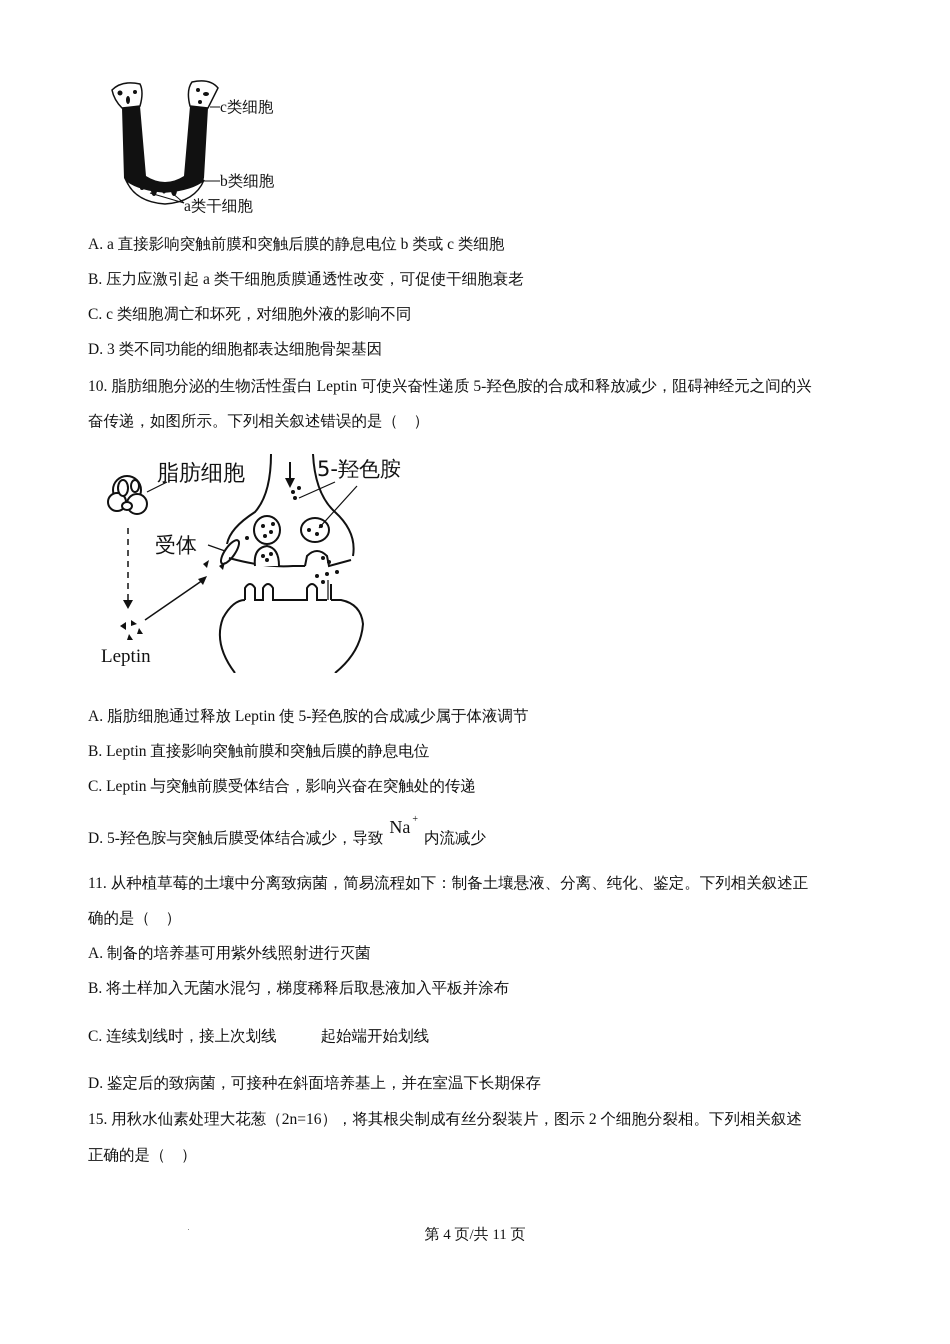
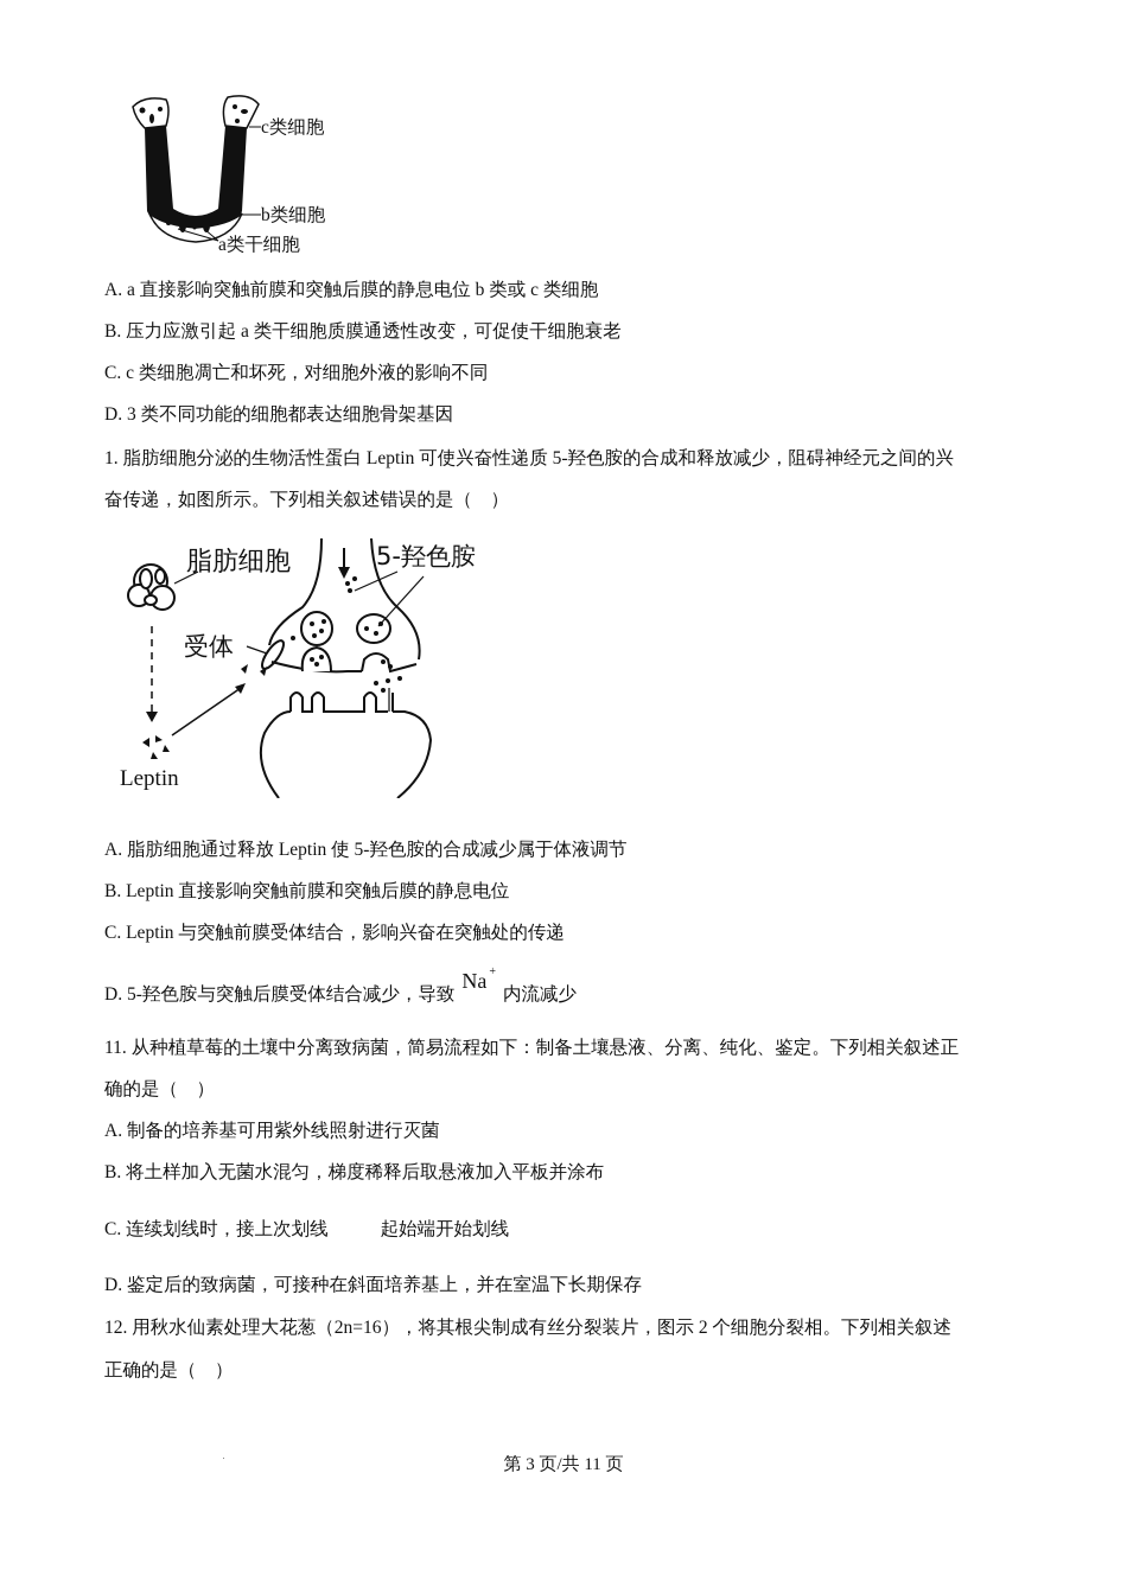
  c类细胞
  b类细胞
  a类干细胞
  A. a 直接影响突触前膜和突触后膜的静息电位 b 类或 c 类细胞
  B. 压力应激引起 a 类干细胞质膜通透性改变，可促使干细胞衰老
  C. c 类细胞凋亡和坏死，对细胞外液的影响不同
  D. 3 类不同功能的细胞都表达细胞骨架基因
- 10. 脂肪细胞分泌的生物活性蛋白 Leptin 可使兴奋性递质 5-羟色胺的合成和释放减少，阻碍神经元之间的兴
+ 1. 脂肪细胞分泌的生物活性蛋白 Leptin 可使兴奋性递质 5-羟色胺的合成和释放减少，阻碍神经元之间的兴
  奋传递，如图所示。下列相关叙述错误的是（ ）
  脂肪细胞
  5-羟色胺
  受体
  Leptin
  A. 脂肪细胞通过释放 Leptin 使 5-羟色胺的合成减少属于体液调节
  B. Leptin 直接影响突触前膜和突触后膜的静息电位
  C. Leptin 与突触前膜受体结合，影响兴奋在突触处的传递
  D. 5-羟色胺与突触后膜受体结合减少，导致Na +内流减少
  11. 从种植草莓的土壤中分离致病菌，简易流程如下：制备土壤悬液、分离、纯化、鉴定。下列相关叙述正
  确的是（ ）
  A. 制备的培养基可用紫外线照射进行灭菌
  B. 将土样加入无菌水混匀，梯度稀释后取悬液加入平板并涂布
  C. 连续划线时，接上次划线 起始端开始划线
  D. 鉴定后的致病菌，可接种在斜面培养基上，并在室温下长期保存
- 15. 用秋水仙素处理大花葱（2n=16），将其根尖制成有丝分裂装片，图示 2 个细胞分裂相。下列相关叙述
+ 12. 用秋水仙素处理大花葱（2n=16），将其根尖制成有丝分裂装片，图示 2 个细胞分裂相。下列相关叙述
  正确的是（ ）
- 第 4 页/共 11 页
+ 第 3 页/共 11 页
